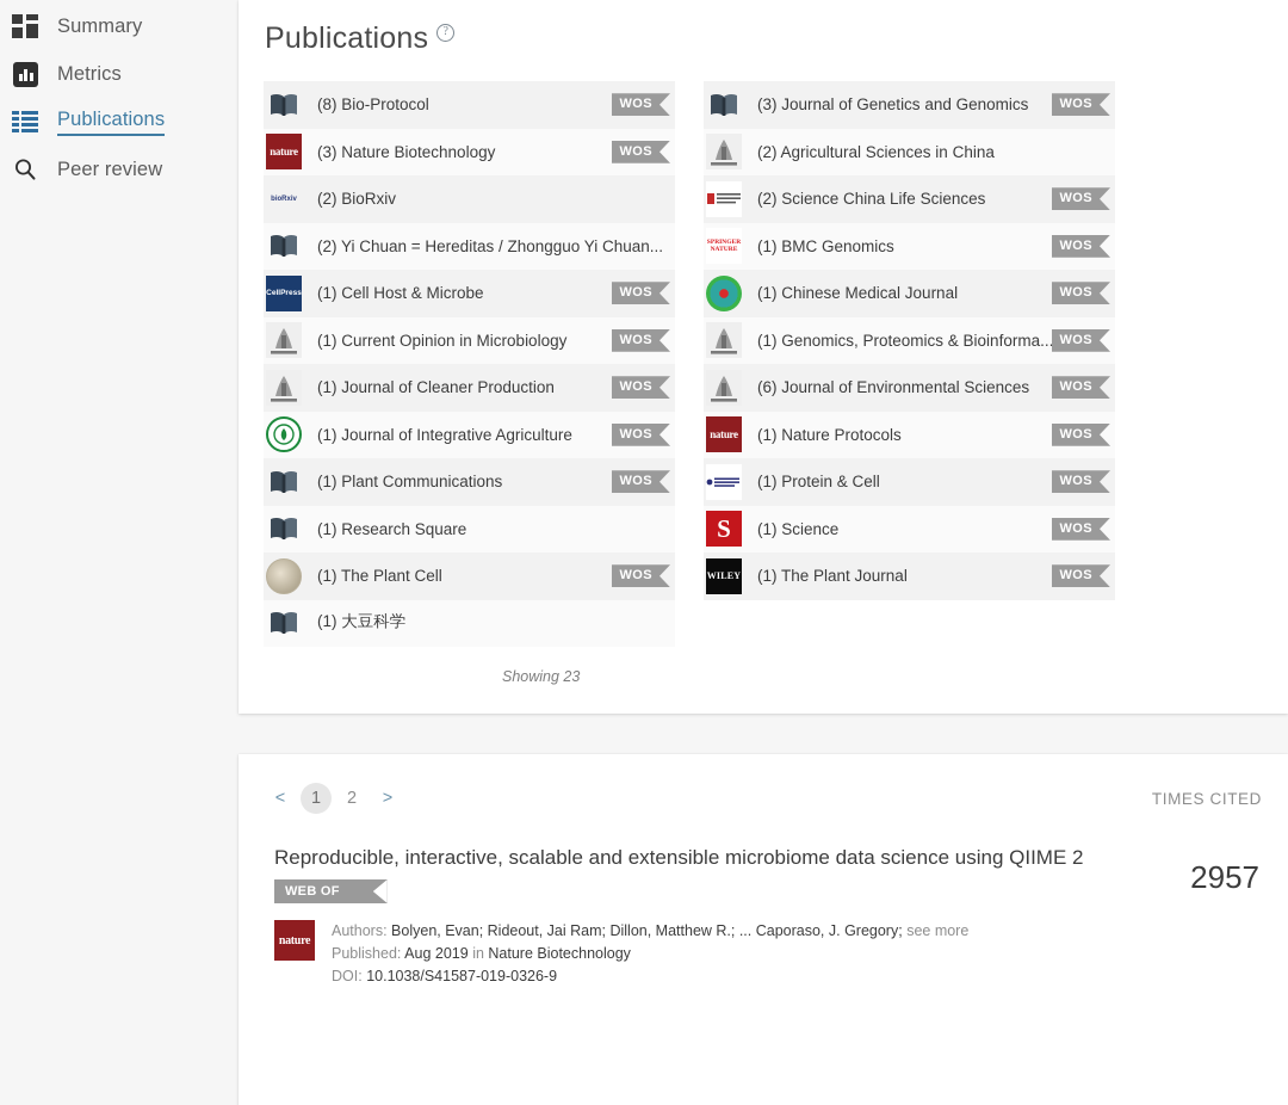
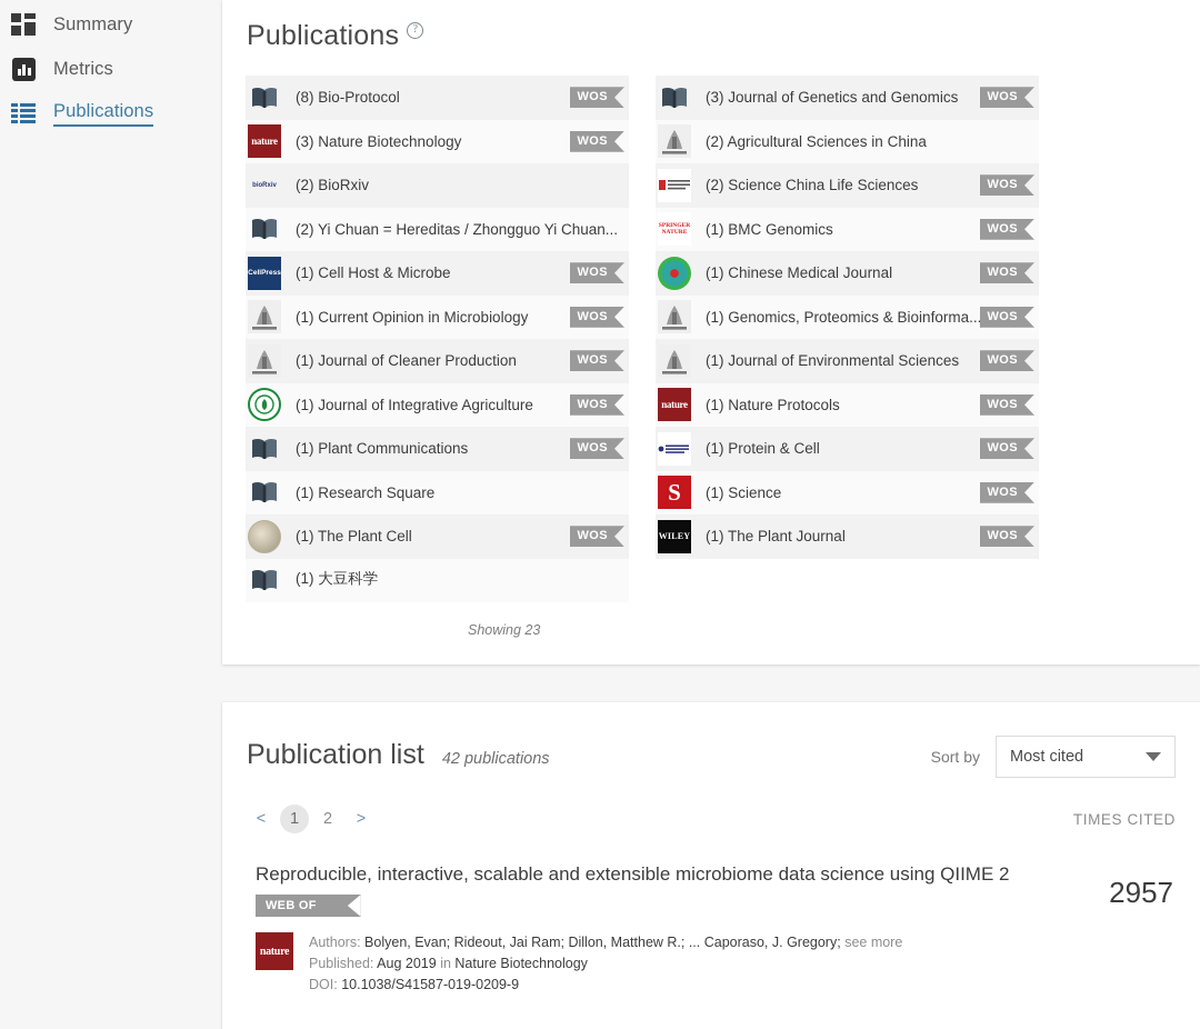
  Summary
  Metrics
  Publications
- Peer review
  Publications
  ?
  (8) Bio-Protocol
  WOS
  nature
  (3) Nature Biotechnology
  WOS
  (2) BioRxiv
  (2) Yi Chuan = Hereditas / Zhongguo Yi Chuan...
  (1) Cell Host & Microbe
  WOS
  (1) Current Opinion in Microbiology
  WOS
  (1) Journal of Cleaner Production
  WOS
  (1) Journal of Integrative Agriculture
  WOS
  (1) Plant Communications
  WOS
  (1) Research Square
  (1) The Plant Cell
  WOS
  (1) 大豆科学
  (3) Journal of Genetics and Genomics
  WOS
  (2) Agricultural Sciences in China
  (2) Science China Life Sciences
  WOS
  (1) BMC Genomics
  WOS
  (1) Chinese Medical Journal
  WOS
  (1) Genomics, Proteomics & Bioinforma...
  WOS
- (6) Journal of Environmental Sciences
+ (1) Journal of Environmental Sciences
  WOS
  nature
  (1) Nature Protocols
  WOS
  (1) Protein & Cell
  WOS
  S
  (1) Science
  WOS
  WILEY
  (1) The Plant Journal
  WOS
  Showing 23
+ Publication list
+ 42 publications
+ Sort by
+ Most cited
  <
  1
  2
  >
  TIMES CITED
  Reproducible, interactive, scalable and extensible microbiome data science using QIIME 2
  WEB OF
  nature
  Authors: Bolyen, Evan; Rideout, Jai Ram; Dillon, Matthew R.; ... Caporaso, J. Gregory; see more
  Published: Aug 2019 in Nature Biotechnology
- DOI: 10.1038/S41587-019-0326-9
+ DOI: 10.1038/S41587-019-0209-9
  2957
